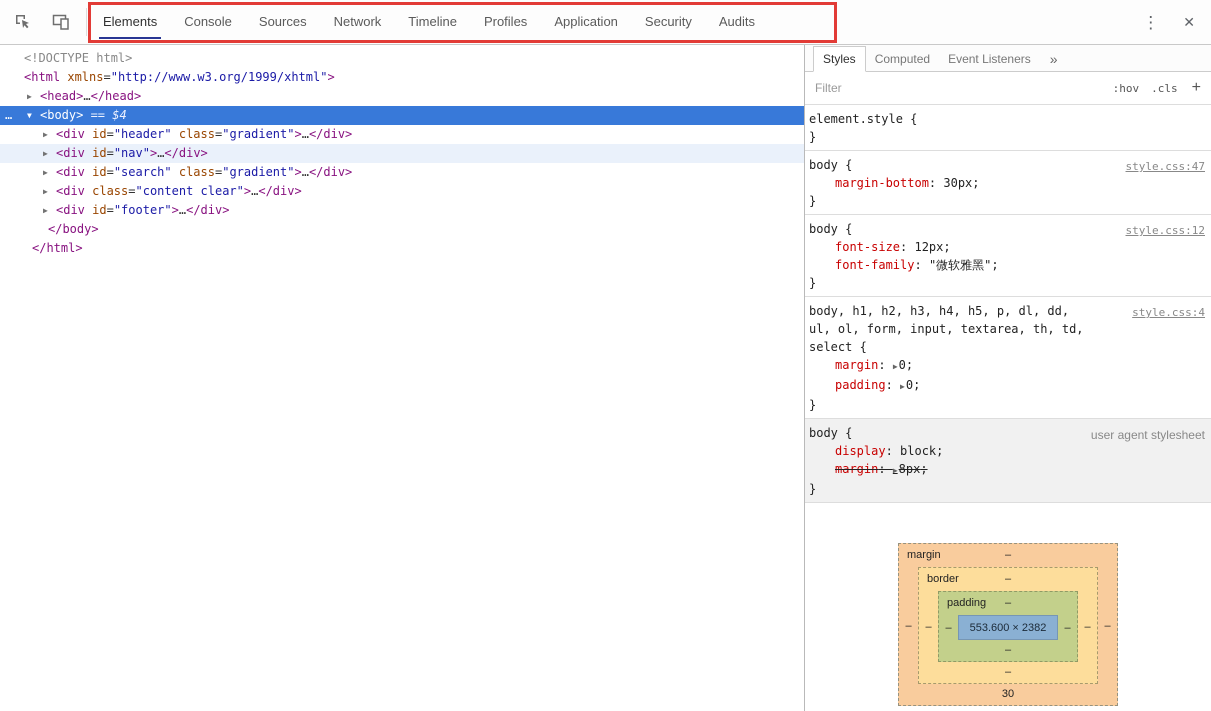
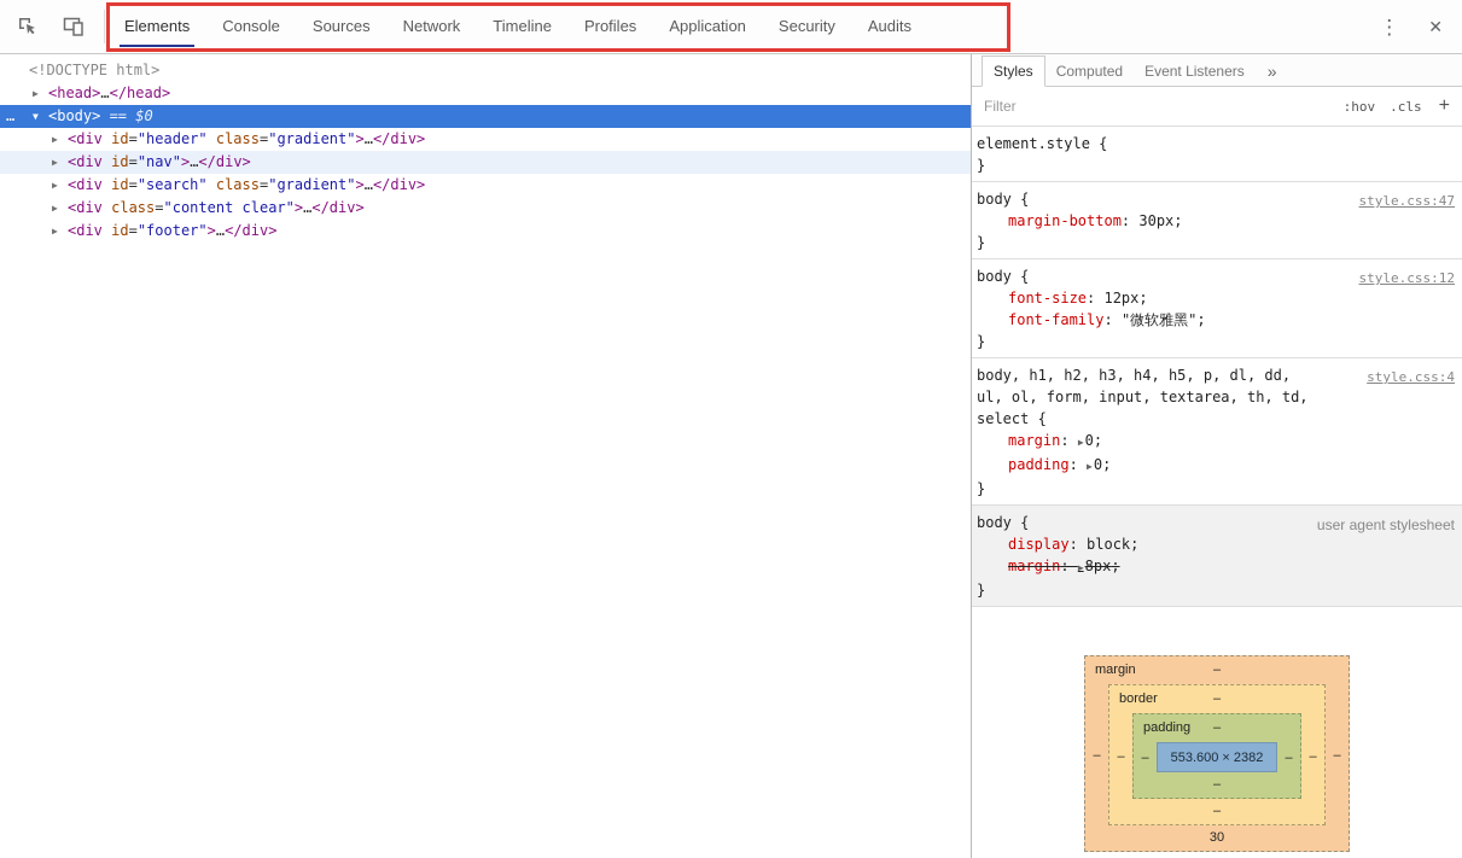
  Elements
  Console
  Sources
  Network
  Timeline
  Profiles
  Application
  Security
  Audits
  ⋮
  ✕
  <!DOCTYPE html>
- <html xmlns="http://www.w3.org/1999/xhtml">
  ▶
  <head>…</head>
  …
  ▼
- <body> == $4
+ <body> == $0
  ▶
  <div id="header" class="gradient">…</div>
  ▶
  <div id="nav">…</div>
  ▶
  <div id="search" class="gradient">…</div>
  ▶
  <div class="content clear">…</div>
  ▶
  <div id="footer">…</div>
- </body>
- </html>
  Styles
  Computed
  Event Listeners
  »
  Filter
  :hov
  .cls
  +
  element.style {
  }
  style.css:47
  body {
  margin-bottom: 30px;
  }
  style.css:12
  body {
  font-size: 12px;
  font-family: "微软雅黑";
  }
  style.css:4
  body, h1, h2, h3, h4, h5, p, dl, dd,
  ul, ol, form, input, textarea, th, td, select {
  margin: ▶0;
  padding: ▶0;
  }
  user agent stylesheet
  body {
  display: block;
  margin: ▶8px;
  }
  margin
  –
  –
  border
  –
  –
  padding
  –
  –
  553.600 × 2382
  –
  –
  –
  –
  –
  30
